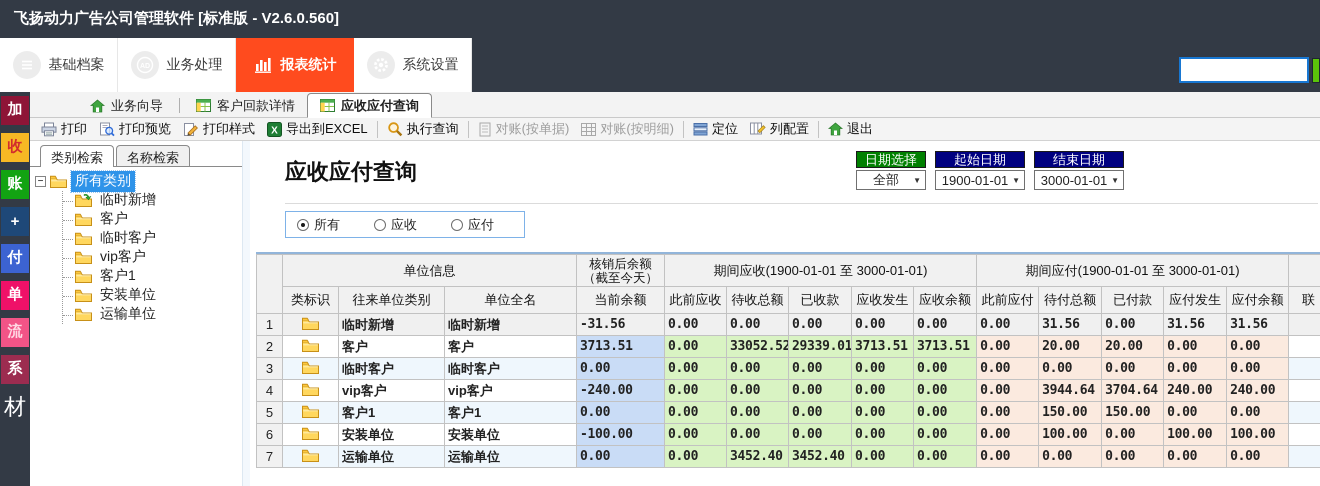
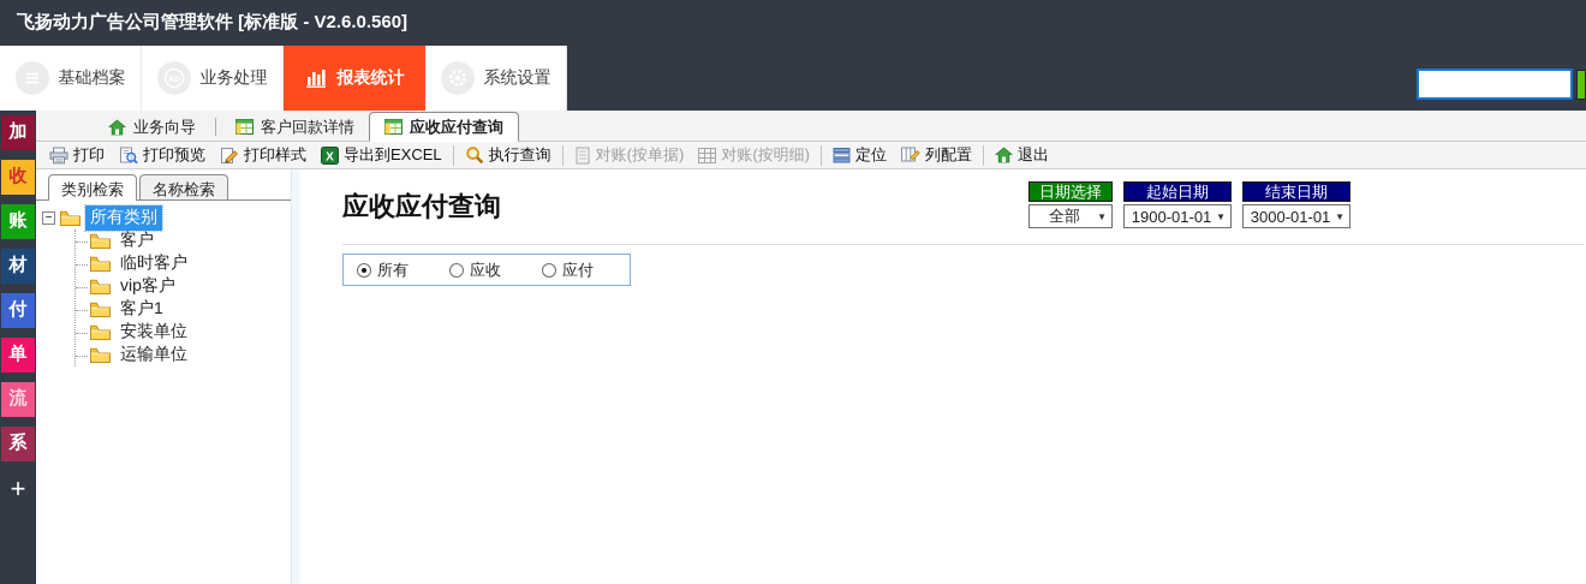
  飞扬动力广告公司管理软件 [标准版 - V2.6.0.560]
  基础档案
  业务处理
  报表统计
  系统设置
  加
  收
  账
- +
+ 材
  付
  单
  流
  系
- 材
+ +
  业务向导
  客户回款详情
  应收应付查询
  打印
  打印预览
  打印样式
  X
  导出到EXCEL
  执行查询
  对账(按单据)
  对账(按明细)
  定位
  列配置
  退出
  类别检索
  名称检索
  −
  所有类别
- 临时新增
  客户
  临时客户
  vip客户
  客户1
  安装单位
  运输单位
  应收应付查询
  日期选择
  全部
  ▼
  起始日期
  1900-01-01
  ▼
  结束日期
  3000-01-01
  ▼
  所有
  应收
  应付
- 	单位信息	核销后余额（截至今天）	期间应收(1900-01-01 至 3000-01-01)	期间应付(1900-01-01 至 3000-01-01)
- 类标识	往来单位类别	单位全名	当前余额	此前应收	待收总额	已收款	应收发生	应收余额	此前应付	待付总额	已付款	应付发生	应付余额	联
- 1		临时新增	临时新增	-31.56	0.00	0.00	0.00	0.00	0.00	0.00	31.56	0.00	31.56	31.56
- 2		客户	客户	3713.51	0.00	33052.52	29339.01	3713.51	3713.51	0.00	20.00	20.00	0.00	0.00
- 3		临时客户	临时客户	0.00	0.00	0.00	0.00	0.00	0.00	0.00	0.00	0.00	0.00	0.00
- 4		vip客户	vip客户	-240.00	0.00	0.00	0.00	0.00	0.00	0.00	3944.64	3704.64	240.00	240.00
- 5		客户1	客户1	0.00	0.00	0.00	0.00	0.00	0.00	0.00	150.00	150.00	0.00	0.00
- 6		安装单位	安装单位	-100.00	0.00	0.00	0.00	0.00	0.00	0.00	100.00	0.00	100.00	100.00
- 7		运输单位	运输单位	0.00	0.00	3452.40	3452.40	0.00	0.00	0.00	0.00	0.00	0.00	0.00
